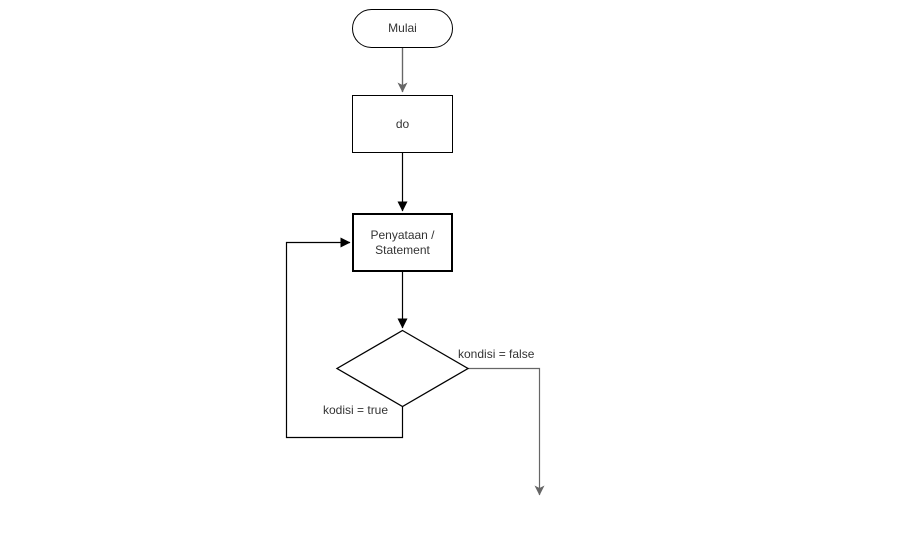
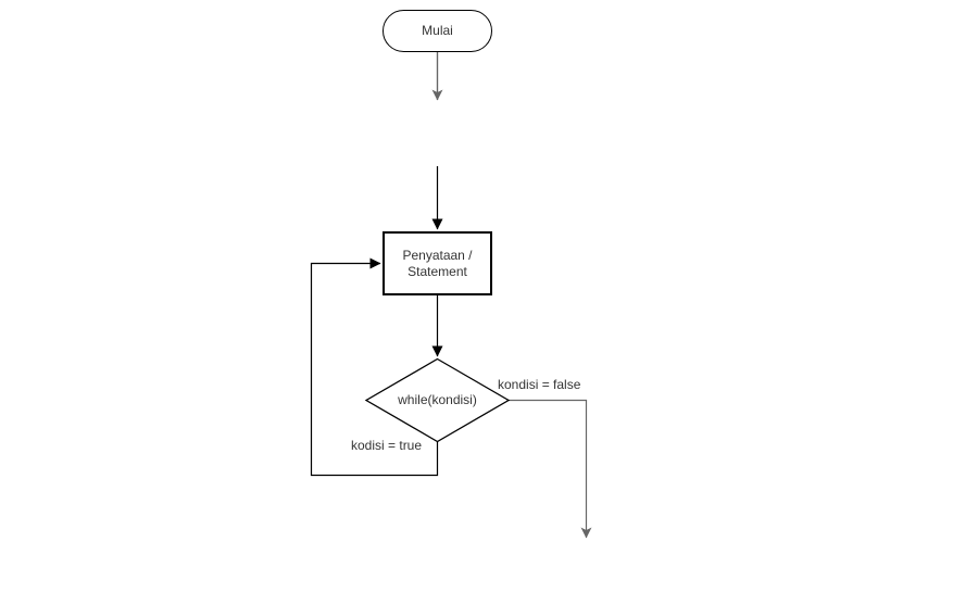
  Mulai
- do
  Penyataan /
  Statement
+ while(kondisi)
  kondisi = false
  kodisi = true
